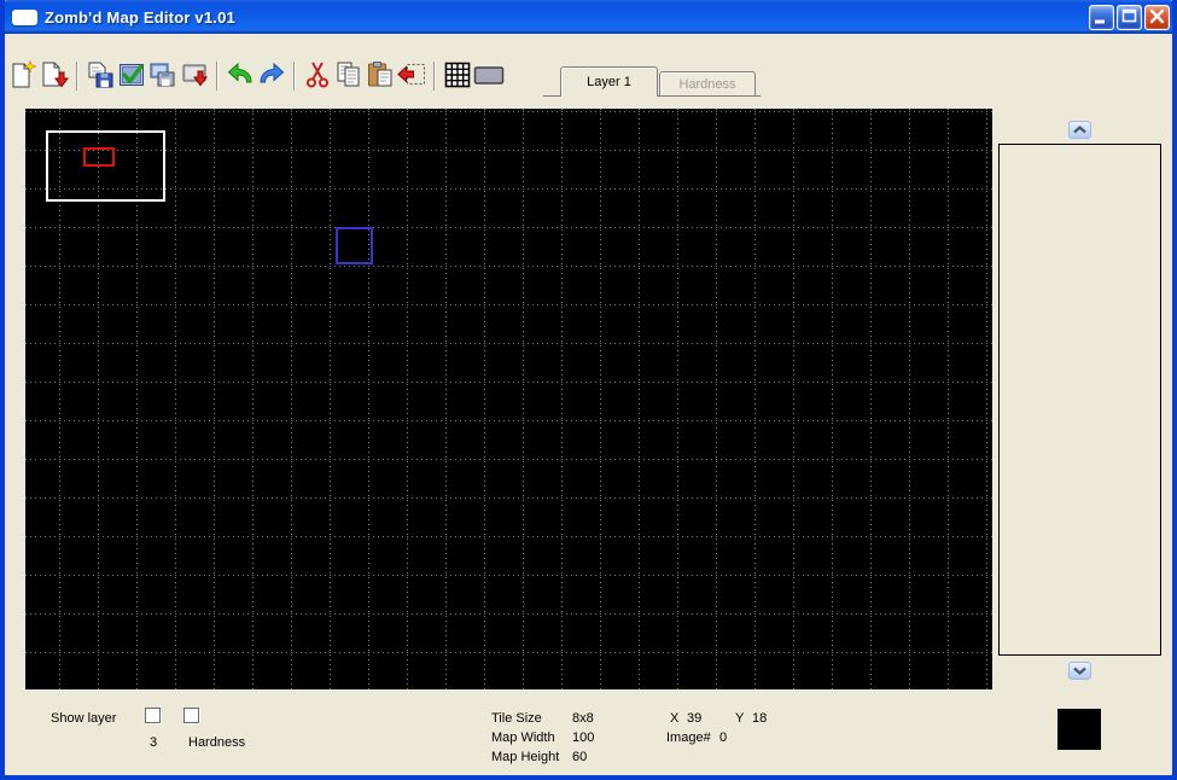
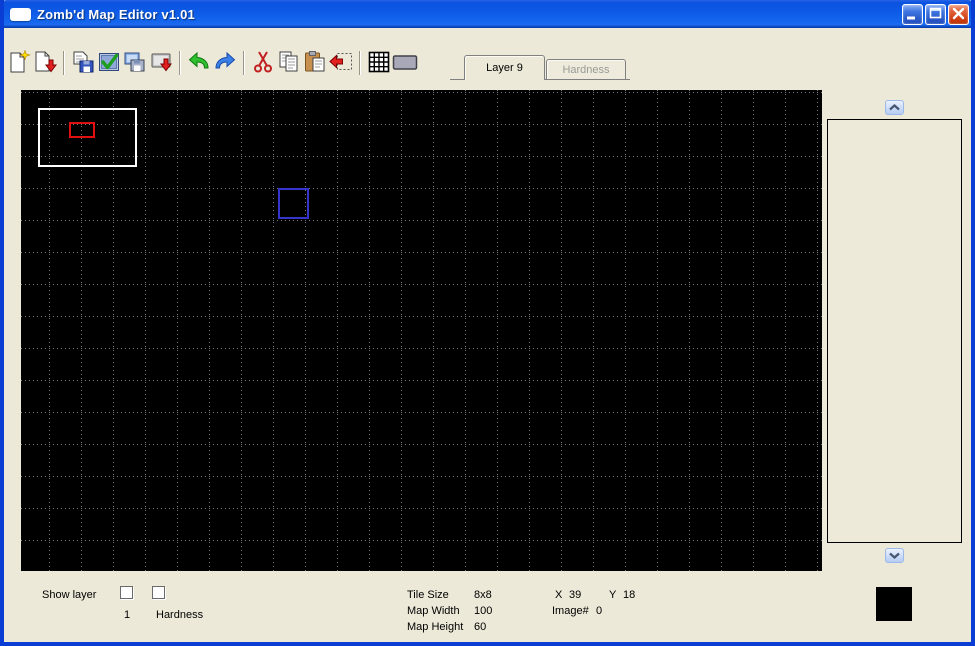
  Zomb'd Map Editor v1.01
- Layer 1
+ Layer 9
  Hardness
  Show layer
- 3
+ 1
  Hardness
  Tile Size
  8x8
  Map Width
  100
  Map Height
  60
  X
  39
  Y
  18
  Image#
  0
